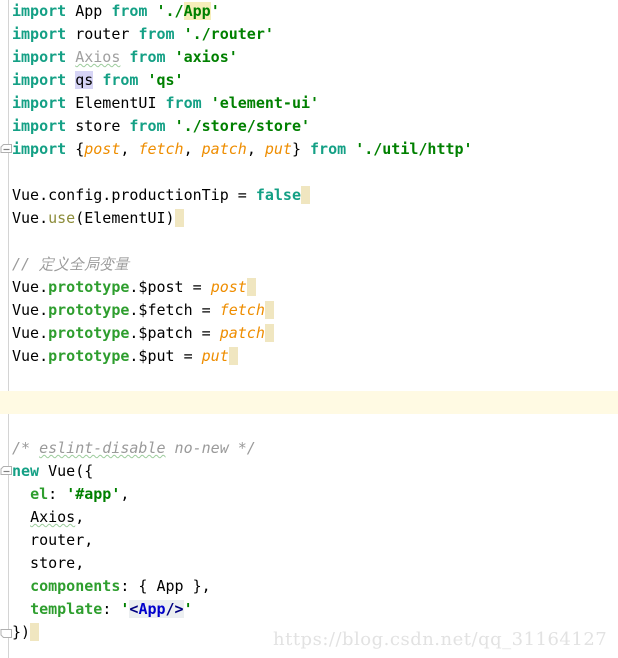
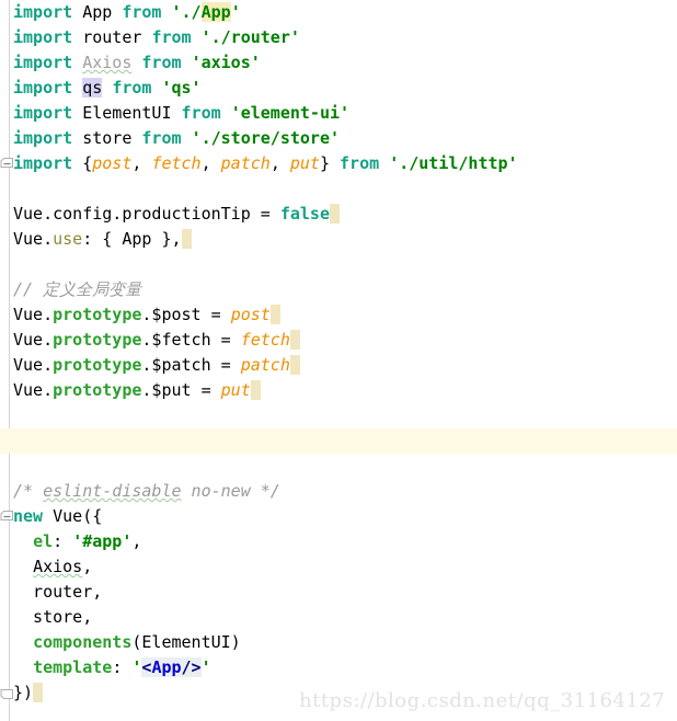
  import App from './App'
  import router from './router'
  import Axios from 'axios'
  import qs from 'qs'
  import ElementUI from 'element-ui'
  import store from './store/store'
  import {post, fetch, patch, put} from './util/http'
  Vue.config.productionTip = false
- Vue.use(ElementUI)
+ Vue.use: { App },
  // 定义全局变量
  Vue.prototype.$post = post
  Vue.prototype.$fetch = fetch
  Vue.prototype.$patch = patch
  Vue.prototype.$put = put
  /* eslint-disable no-new */
  new Vue({
  el: '#app',
  Axios,
  router,
  store,
- components: { App },
+ components(ElementUI)
  template: '<App/>'
  })
  https://blog.csdn.net/qq_31164127
